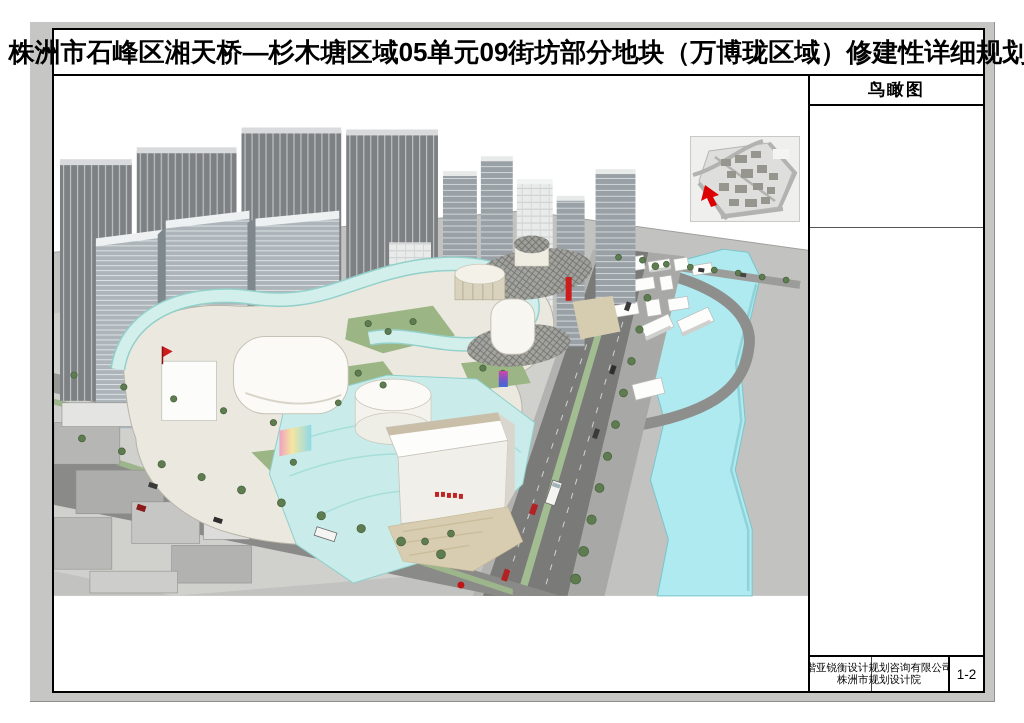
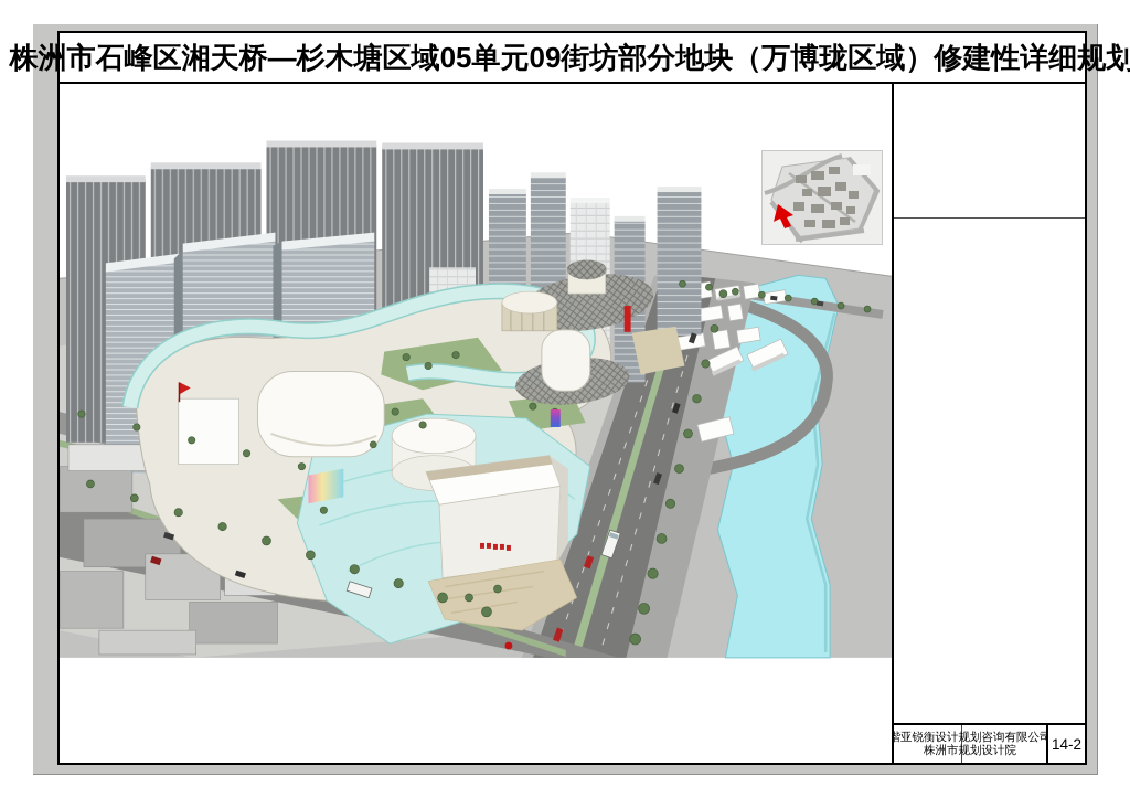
  株洲市石峰区湘天桥—杉木塘区域05单元09街坊部分地块（万博珑区域）修建性详细规划
- 鸟瞰图
  楷亚锐衡设计规划咨询有限公司
  株洲市规划设计院
- 1-2
+ 14-2
